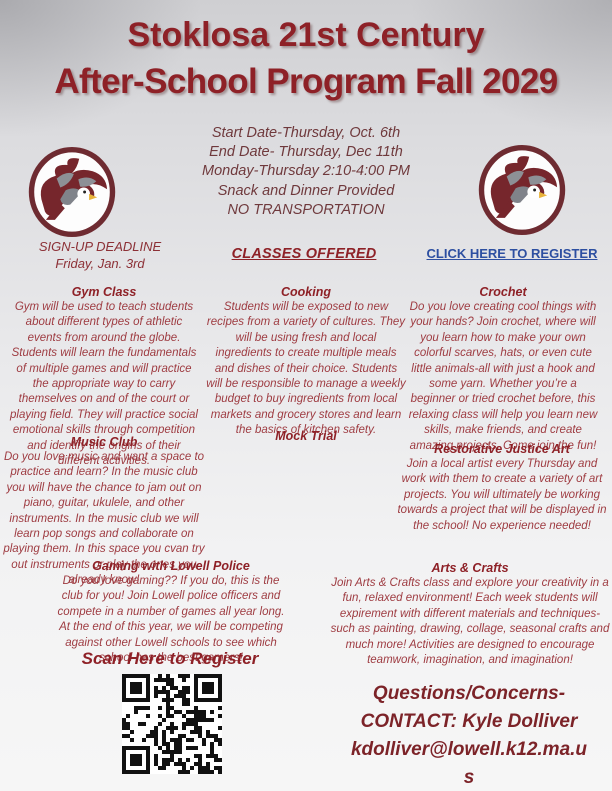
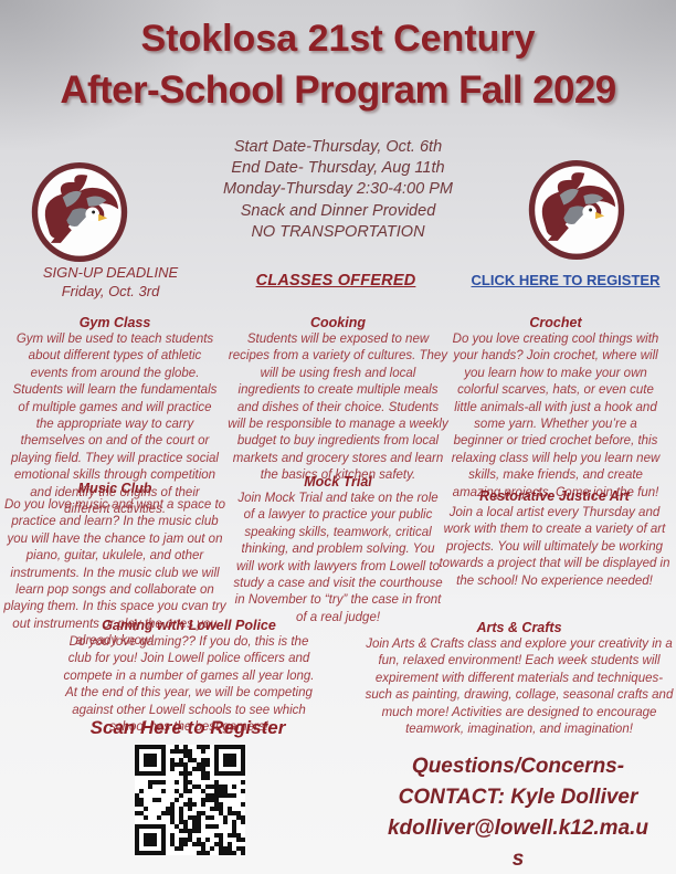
  Stoklosa 21st Century
  After-School Program Fall 2029
  Start Date-Thursday, Oct. 6th
- End Date- Thursday, Dec 11th
+ End Date- Thursday, Aug 11th
- Monday-Thursday 2:10-4:00 PM
+ Monday-Thursday 2:30-4:00 PM
  Snack and Dinner Provided
  NO TRANSPORTATION
  SIGN-UP DEADLINE
- Friday, Jan. 3rd
+ Friday, Oct. 3rd
  CLASSES OFFERED
  CLICK HERE TO REGISTER
  Gym Class
  Gym will be used to teach students about different types of athletic events from around the globe. Students will learn the fundamentals of multiple games and will practice the appropriate way to carry themselves on and of the court or playing field. They will practice social emotional skills through competition and identify the origins of their different activities.
  Cooking
  Students will be exposed to new recipes from a variety of cultures. They will be using fresh and local ingredients to create multiple meals and dishes of their choice. Students will be responsible to manage a weekly budget to buy ingredients from local markets and grocery stores and learn the basics of kitchen safety.
  Crochet
  Do you love creating cool things with your hands? Join crochet, where will you learn how to make your own colorful scarves, hats, or even cute little animals-all with just a hook and some yarn. Whether you’re a beginner or tried crochet before, this relaxing class will help you learn new skills, make friends, and create amazing projects. Come join the fun!
  Music Club
  Do you love music and want a space to practice and learn? In the music club you will have the chance to jam out on piano, guitar, ukulele, and other instruments. In the music club we will learn pop songs and collaborate on playing them. In this space you cvan try out instruments or play the ones you already know!
  Mock Trial
+ Join Mock Trial and take on the role of a lawyer to practice your public speaking skills, teamwork, critical thinking, and problem solving. You will work with lawyers from Lowell to study a case and visit the courthouse in November to “try” the case in front of a real judge!
  Restorative Justice Art
  Join a local artist every Thursday and work with them to create a variety of art projects. You will ultimately be working towards a project that will be displayed in the school! No experience needed!
  Gaming with Lowell Police
  Do you love gaming?? If you do, this is the club for you! Join Lowell police officers and compete in a number of games all year long. At the end of this year, we will be competing against other Lowell schools to see which school has the best gamers!
  Arts & Crafts
  Join Arts & Crafts class and explore your creativity in a fun, relaxed environment! Each week students will expirement with different materials and techniques- such as painting, drawing, collage, seasonal crafts and much more! Activities are designed to encourage teamwork, imagination, and imagination!
  Scan Here to Register
  Questions/Concerns-
  CONTACT: Kyle Dolliver
  kdolliver@lowell.k12.ma.u
  s
